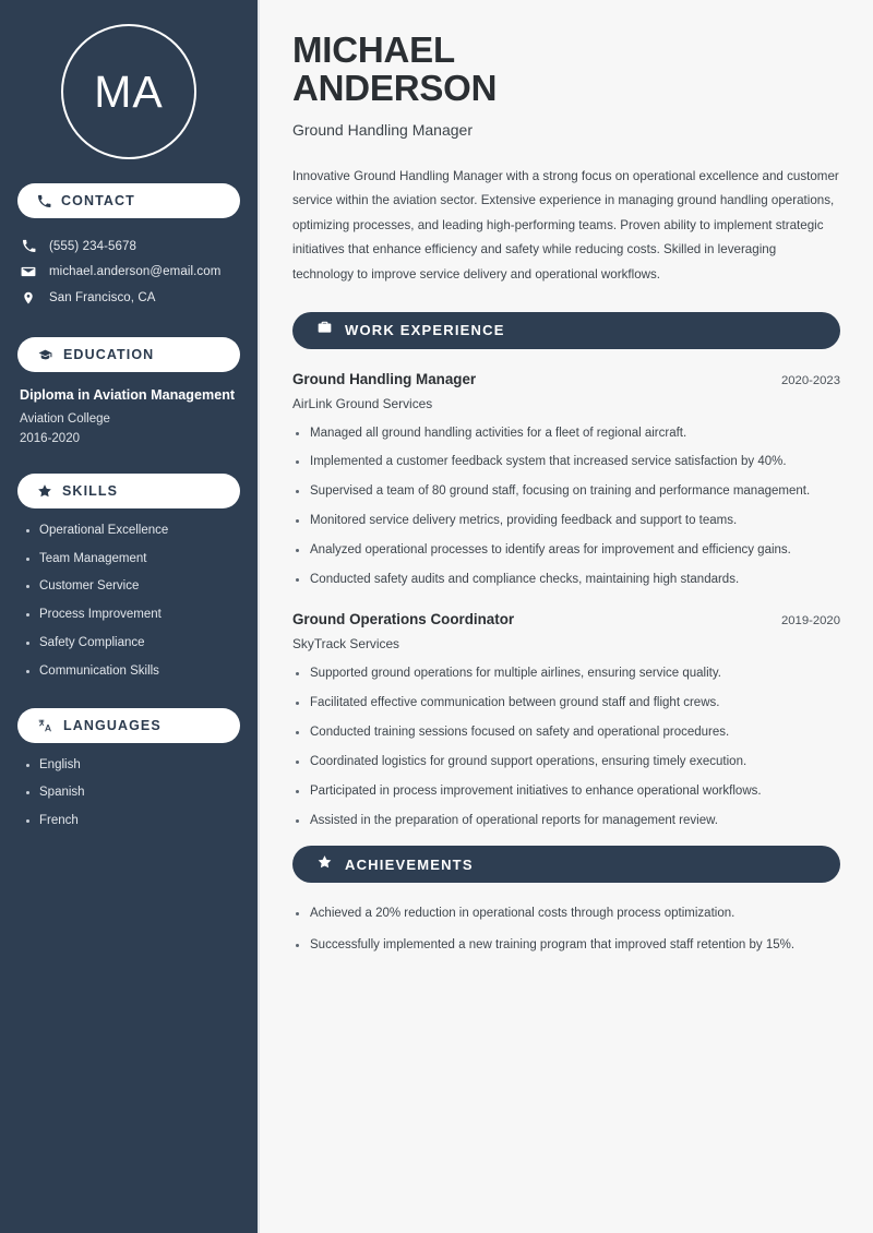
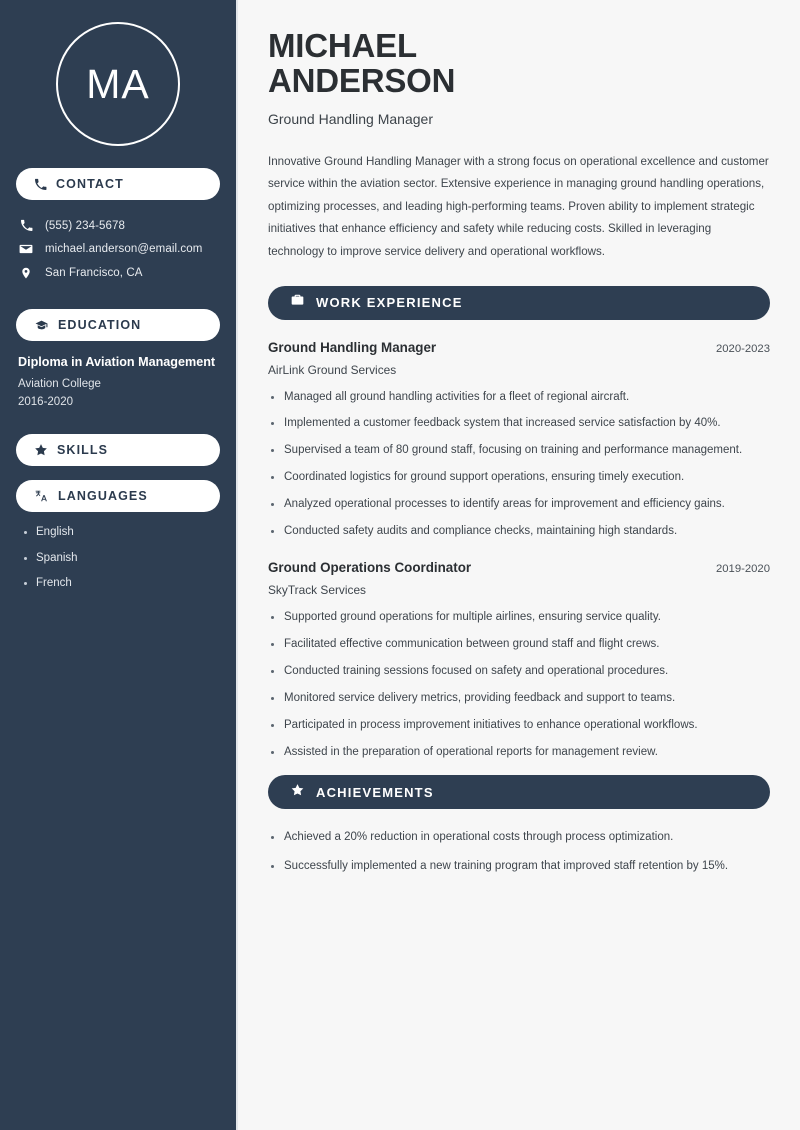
  MA
  CONTACT
  (555) 234-5678
  michael.anderson@email.com
  San Francisco, CA
  EDUCATION
  Diploma in Aviation Management
  Aviation College
  2016-2020
  SKILLS
- Operational Excellence
- Team Management
- Customer Service
- Process Improvement
- Safety Compliance
- Communication Skills
  LANGUAGES
  English
  Spanish
  French
  MICHAEL
  ANDERSON
  Ground Handling Manager
  Innovative Ground Handling Manager with a strong focus on operational excellence and customer service within the aviation sector. Extensive experience in managing ground handling operations, optimizing processes, and leading high-performing teams. Proven ability to implement strategic initiatives that enhance efficiency and safety while reducing costs. Skilled in leveraging technology to improve service delivery and operational workflows.
  WORK EXPERIENCE
  Ground Handling Manager
  2020-2023
  AirLink Ground Services
  Managed all ground handling activities for a fleet of regional aircraft.
  Implemented a customer feedback system that increased service satisfaction by 40%.
  Supervised a team of 80 ground staff, focusing on training and performance management.
- Monitored service delivery metrics, providing feedback and support to teams.
+ Coordinated logistics for ground support operations, ensuring timely execution.
  Analyzed operational processes to identify areas for improvement and efficiency gains.
  Conducted safety audits and compliance checks, maintaining high standards.
  Ground Operations Coordinator
  2019-2020
  SkyTrack Services
  Supported ground operations for multiple airlines, ensuring service quality.
  Facilitated effective communication between ground staff and flight crews.
  Conducted training sessions focused on safety and operational procedures.
- Coordinated logistics for ground support operations, ensuring timely execution.
+ Monitored service delivery metrics, providing feedback and support to teams.
  Participated in process improvement initiatives to enhance operational workflows.
  Assisted in the preparation of operational reports for management review.
  ACHIEVEMENTS
  Achieved a 20% reduction in operational costs through process optimization.
  Successfully implemented a new training program that improved staff retention by 15%.
